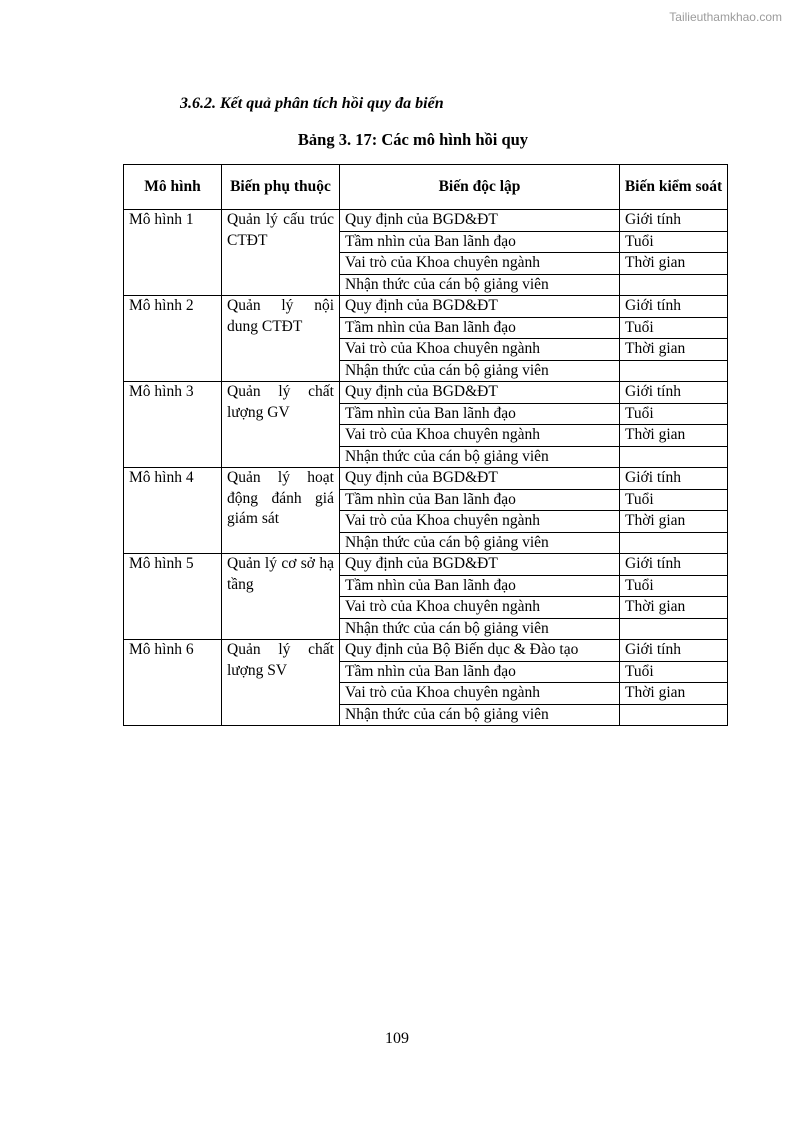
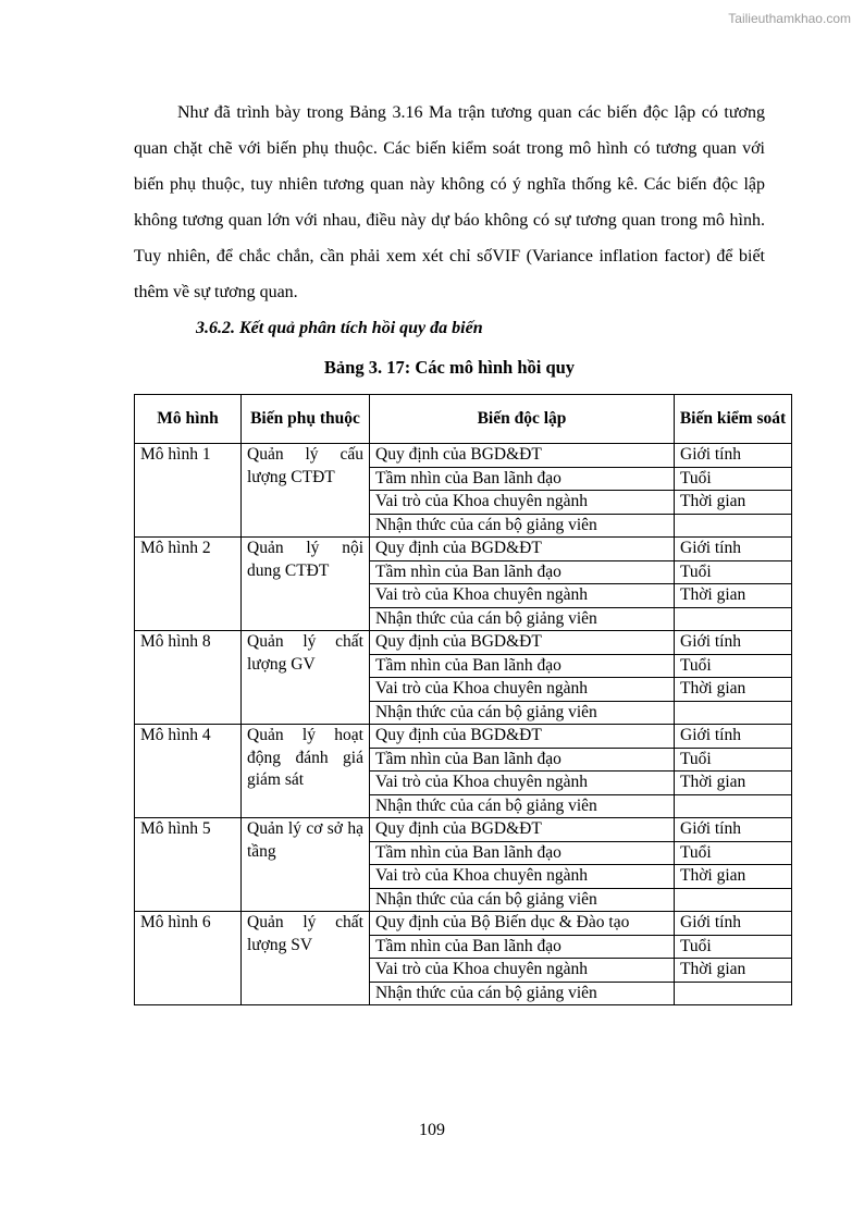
  Tailieuthamkhao.com
+ Như đã trình bày trong Bảng 3.16 Ma trận tương quan các biến độc lập có tương quan chặt chẽ với biến phụ thuộc. Các biến kiểm soát trong mô hình có tương quan với biến phụ thuộc, tuy nhiên tương quan này không có ý nghĩa thống kê. Các biến độc lập không tương quan lớn với nhau, điều này dự báo không có sự tương quan trong mô hình. Tuy nhiên, để chắc chắn, cần phải xem xét chỉ sốVIF (Variance inflation factor) để biết thêm về sự tương quan.
  3.6.2. Kết quả phân tích hồi quy đa biến
  Bảng 3. 17: Các mô hình hồi quy
  Mô hình	Biến phụ thuộc	Biến độc lập	Biến kiểm soát
- Mô hình 1	Quản lý cấu trúc CTĐT	Quy định của BGD&ĐT	Giới tính
+ Mô hình 1	Quản lý cấu lượng CTĐT	Quy định của BGD&ĐT	Giới tính
  Tầm nhìn của Ban lãnh đạo	Tuổi
  Vai trò của Khoa chuyên ngành	Thời gian
  Nhận thức của cán bộ giảng viên
  Mô hình 2	Quản lý nội dung CTĐT	Quy định của BGD&ĐT	Giới tính
  Tầm nhìn của Ban lãnh đạo	Tuổi
  Vai trò của Khoa chuyên ngành	Thời gian
  Nhận thức của cán bộ giảng viên
- Mô hình 3	Quản lý chất lượng GV	Quy định của BGD&ĐT	Giới tính
+ Mô hình 8	Quản lý chất lượng GV	Quy định của BGD&ĐT	Giới tính
  Tầm nhìn của Ban lãnh đạo	Tuổi
  Vai trò của Khoa chuyên ngành	Thời gian
  Nhận thức của cán bộ giảng viên
  Mô hình 4	Quản lý hoạt động đánh giá giám sát	Quy định của BGD&ĐT	Giới tính
  Tầm nhìn của Ban lãnh đạo	Tuổi
  Vai trò của Khoa chuyên ngành	Thời gian
  Nhận thức của cán bộ giảng viên
  Mô hình 5	Quản lý cơ sở hạ tầng	Quy định của BGD&ĐT	Giới tính
  Tầm nhìn của Ban lãnh đạo	Tuổi
  Vai trò của Khoa chuyên ngành	Thời gian
  Nhận thức của cán bộ giảng viên
  Mô hình 6	Quản lý chất lượng SV	Quy định của Bộ Biến dục & Đào tạo	Giới tính
  Tầm nhìn của Ban lãnh đạo	Tuổi
  Vai trò của Khoa chuyên ngành	Thời gian
  Nhận thức của cán bộ giảng viên
  109
